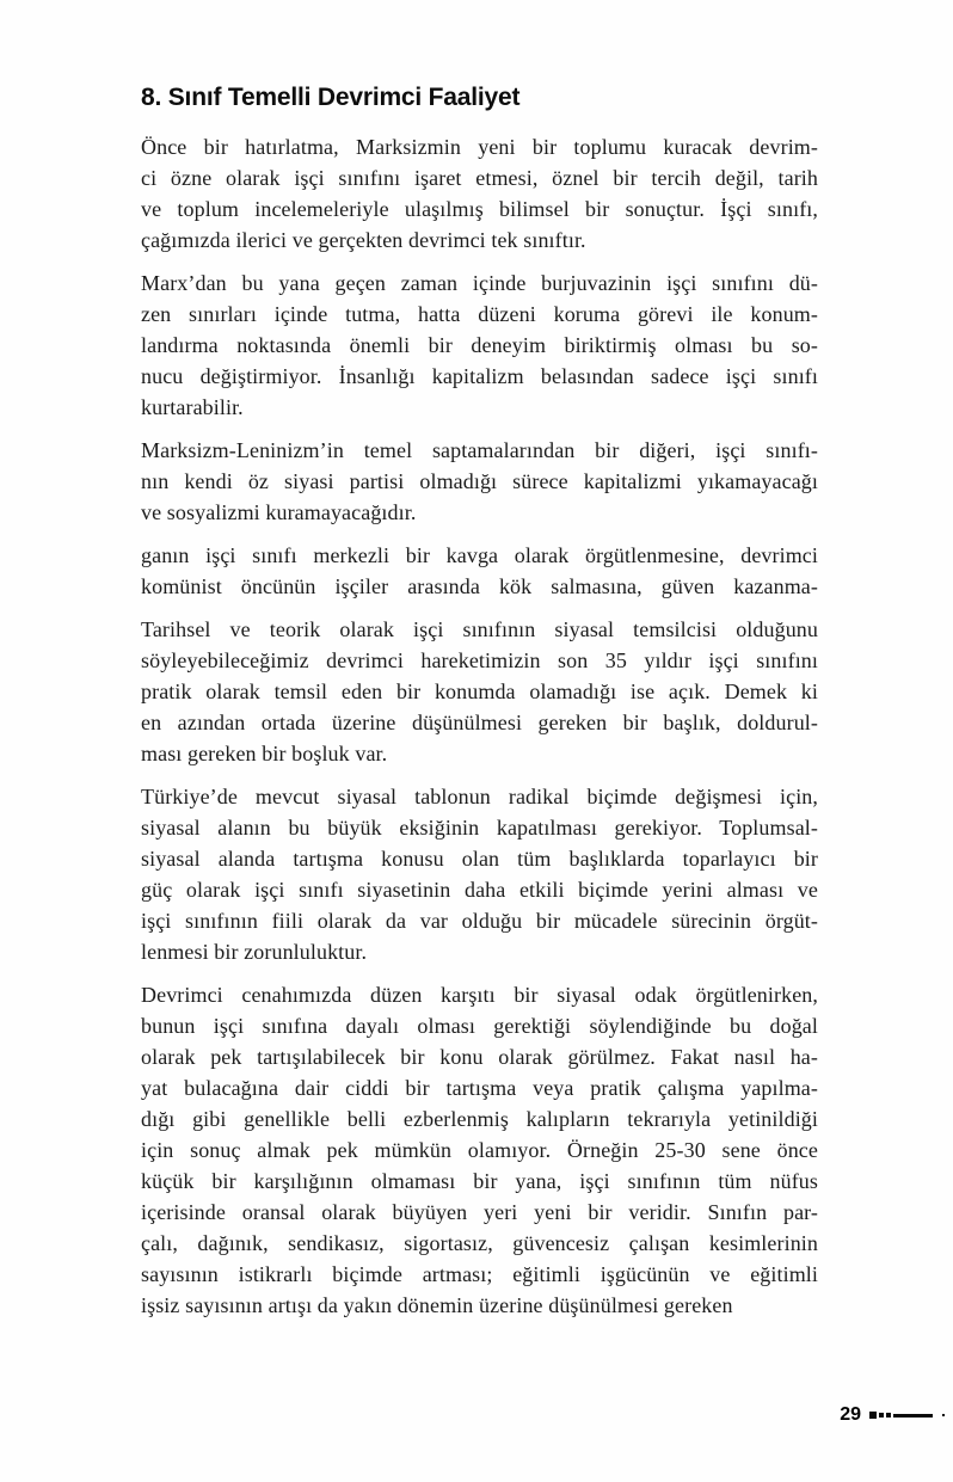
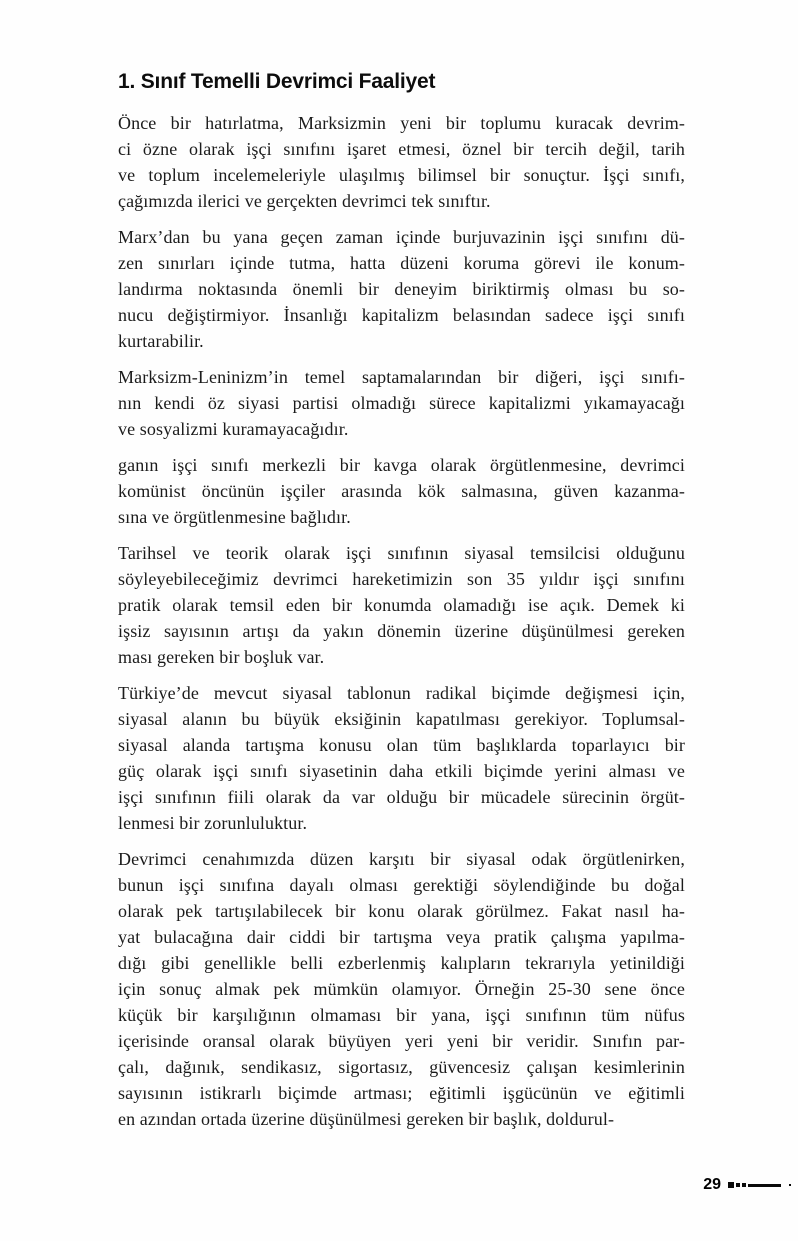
- 8. Sınıf Temelli Devrimci Faaliyet
+ 1. Sınıf Temelli Devrimci Faaliyet
  Önce bir hatırlatma, Marksizmin yeni bir toplumu kuracak devrim-
  ci özne olarak işçi sınıfını işaret etmesi, öznel bir tercih değil, tarih
  ve toplum incelemeleriyle ulaşılmış bilimsel bir sonuçtur. İşçi sınıfı,
  çağımızda ilerici ve gerçekten devrimci tek sınıftır.
  Marx’dan bu yana geçen zaman içinde burjuvazinin işçi sınıfını dü-
  zen sınırları içinde tutma, hatta düzeni koruma görevi ile konum-
  landırma noktasında önemli bir deneyim biriktirmiş olması bu so-
  nucu değiştirmiyor. İnsanlığı kapitalizm belasından sadece işçi sınıfı
  kurtarabilir.
  Marksizm-Leninizm’in temel saptamalarından bir diğeri, işçi sınıfı-
  nın kendi öz siyasi partisi olmadığı sürece kapitalizmi yıkamayacağı
  ve sosyalizmi kuramayacağıdır.
  ganın işçi sınıfı merkezli bir kavga olarak örgütlenmesine, devrimci
  komünist öncünün işçiler arasında kök salmasına, güven kazanma-
+ sına ve örgütlenmesine bağlıdır.
  Tarihsel ve teorik olarak işçi sınıfının siyasal temsilcisi olduğunu
  söyleyebileceğimiz devrimci hareketimizin son 35 yıldır işçi sınıfını
  pratik olarak temsil eden bir konumda olamadığı ise açık. Demek ki
- en azından ortada üzerine düşünülmesi gereken bir başlık, doldurul-
+ işsiz sayısının artışı da yakın dönemin üzerine düşünülmesi gereken
  ması gereken bir boşluk var.
  Türkiye’de mevcut siyasal tablonun radikal biçimde değişmesi için,
  siyasal alanın bu büyük eksiğinin kapatılması gerekiyor. Toplumsal-
  siyasal alanda tartışma konusu olan tüm başlıklarda toparlayıcı bir
  güç olarak işçi sınıfı siyasetinin daha etkili biçimde yerini alması ve
  işçi sınıfının fiili olarak da var olduğu bir mücadele sürecinin örgüt-
  lenmesi bir zorunluluktur.
  Devrimci cenahımızda düzen karşıtı bir siyasal odak örgütlenirken,
  bunun işçi sınıfına dayalı olması gerektiği söylendiğinde bu doğal
  olarak pek tartışılabilecek bir konu olarak görülmez. Fakat nasıl ha-
  yat bulacağına dair ciddi bir tartışma veya pratik çalışma yapılma-
  dığı gibi genellikle belli ezberlenmiş kalıpların tekrarıyla yetinildiği
  için sonuç almak pek mümkün olamıyor. Örneğin 25-30 sene önce
  küçük bir karşılığının olmaması bir yana, işçi sınıfının tüm nüfus
  içerisinde oransal olarak büyüyen yeri yeni bir veridir. Sınıfın par-
  çalı, dağınık, sendikasız, sigortasız, güvencesiz çalışan kesimlerinin
  sayısının istikrarlı biçimde artması; eğitimli işgücünün ve eğitimli
- işsiz sayısının artışı da yakın dönemin üzerine düşünülmesi gereken
+ en azından ortada üzerine düşünülmesi gereken bir başlık, doldurul-
  29
